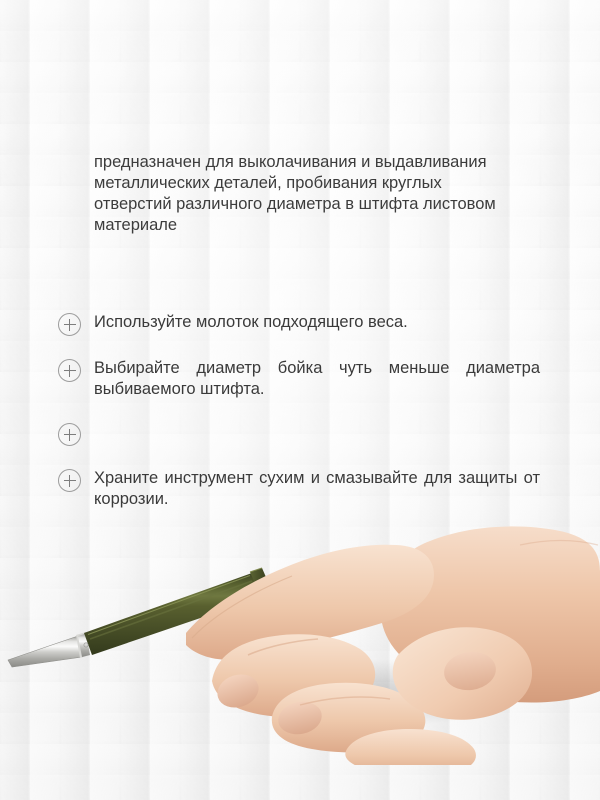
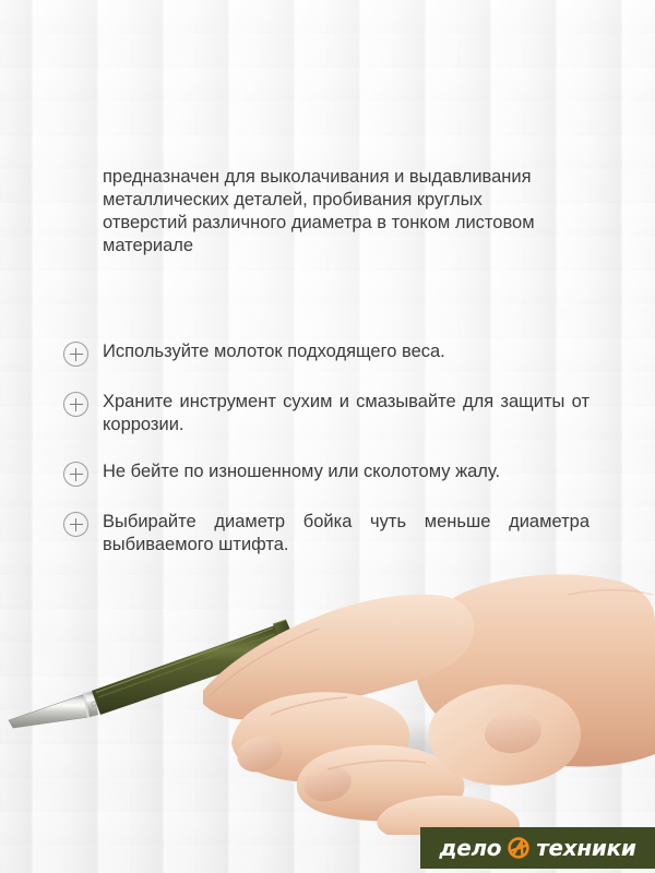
- предназначен для выколачивания и выдавливания металлических деталей, пробивания круглых отверстий различного диаметра в штифта листовом материале
+ предназначен для выколачивания и выдавливания металлических деталей, пробивания круглых отверстий различного диаметра в тонком листовом материале
  Используйте молоток подходящего веса.
- Выбирайте диаметр бойка чуть меньше диаметра выбиваемого штифта.
+ Храните инструмент сухим и смазывайте для защиты от коррозии.
+ Не бейте по изношенному или сколотому жалу.
- Храните инструмент сухим и смазывайте для защиты от коррозии.
+ Выбирайте диаметр бойка чуть меньше диаметра выбиваемого штифта.
+ дело
+ техники
